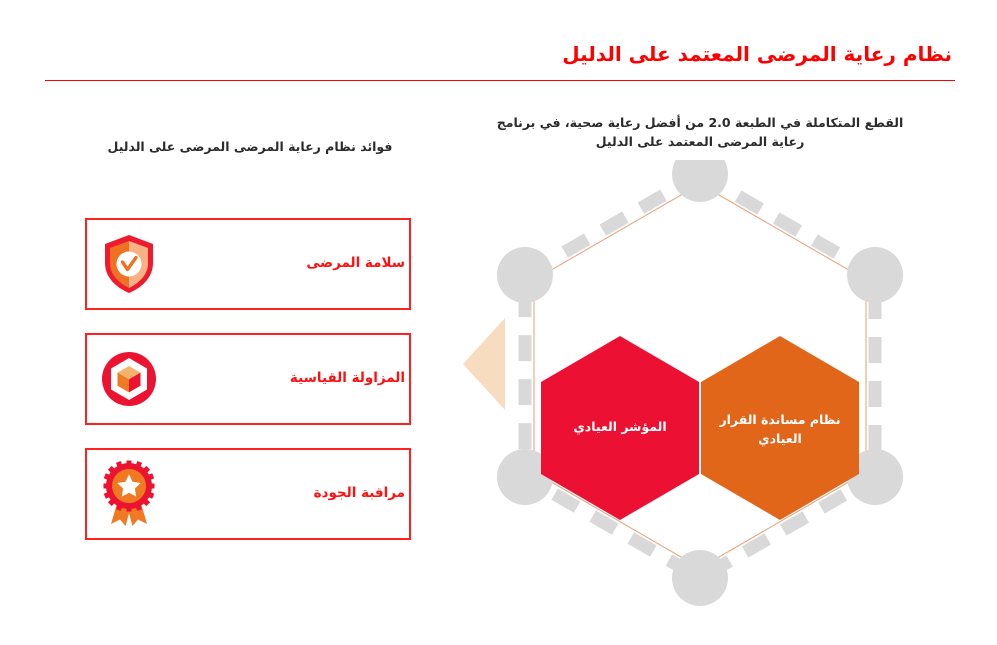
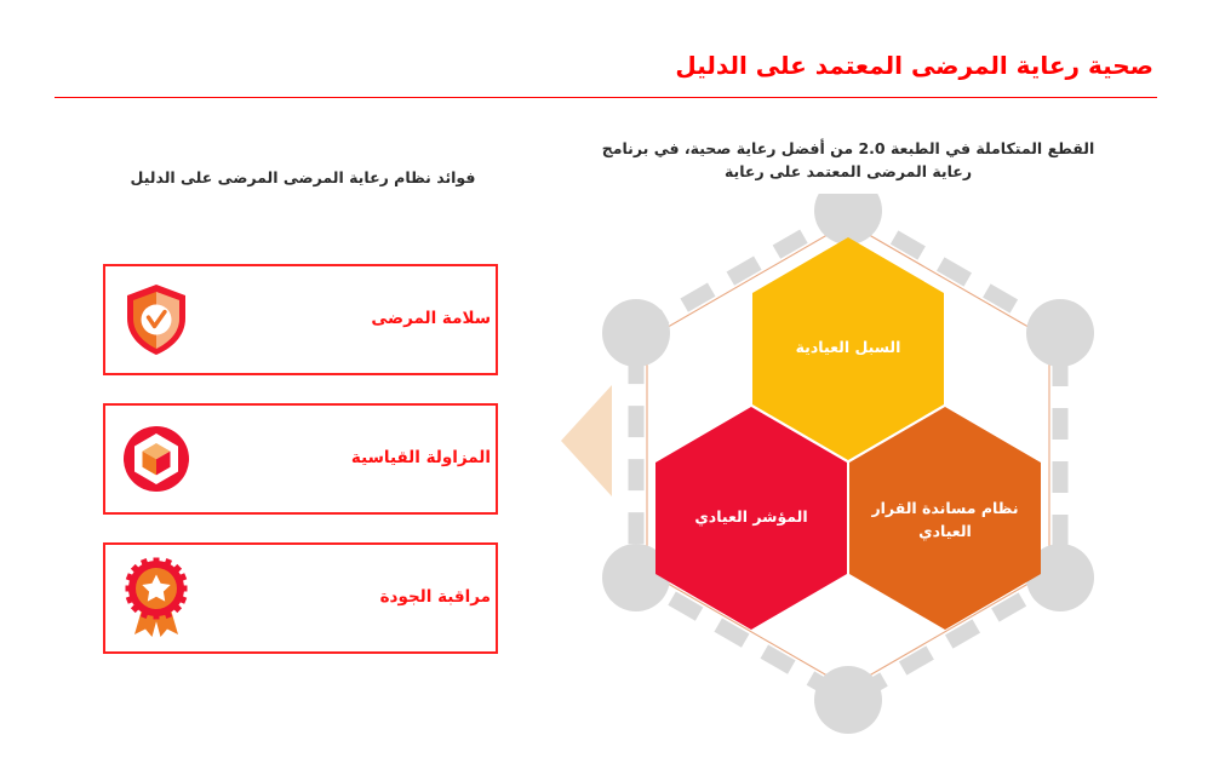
- نظام رعاية المرضى المعتمد على الدليل
+ صحية رعاية المرضى المعتمد على الدليل
  فوائد نظام رعاية المرضى المرضى على الدليل
  سلامة المرضى
  المزاولة القياسية
  مراقبة الجودة
  القطع المتكاملة في الطبعة 2.0 من أفضل رعاية صحية، في برنامج
- رعاية المرضى المعتمد على الدليل
+ رعاية المرضى المعتمد على رعاية
+ السبل العيادية
  المؤشر العيادي
  نظام مساندة القرار
  العيادي
